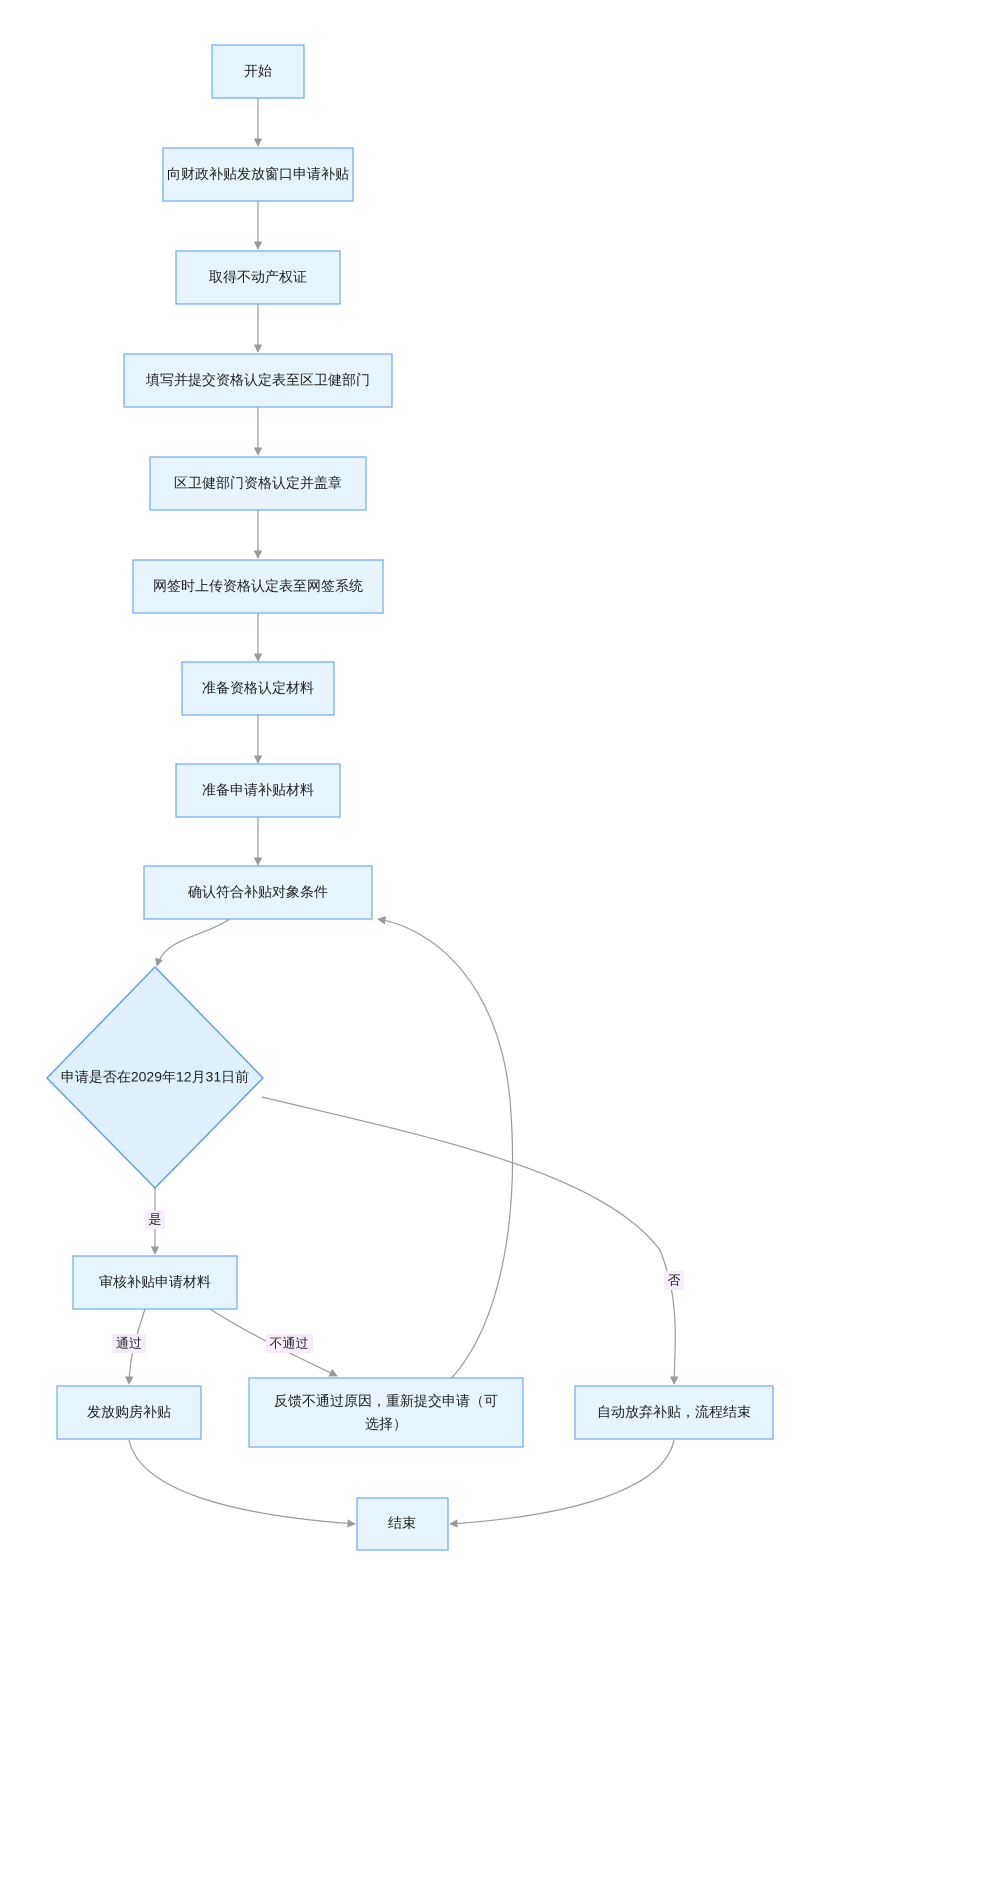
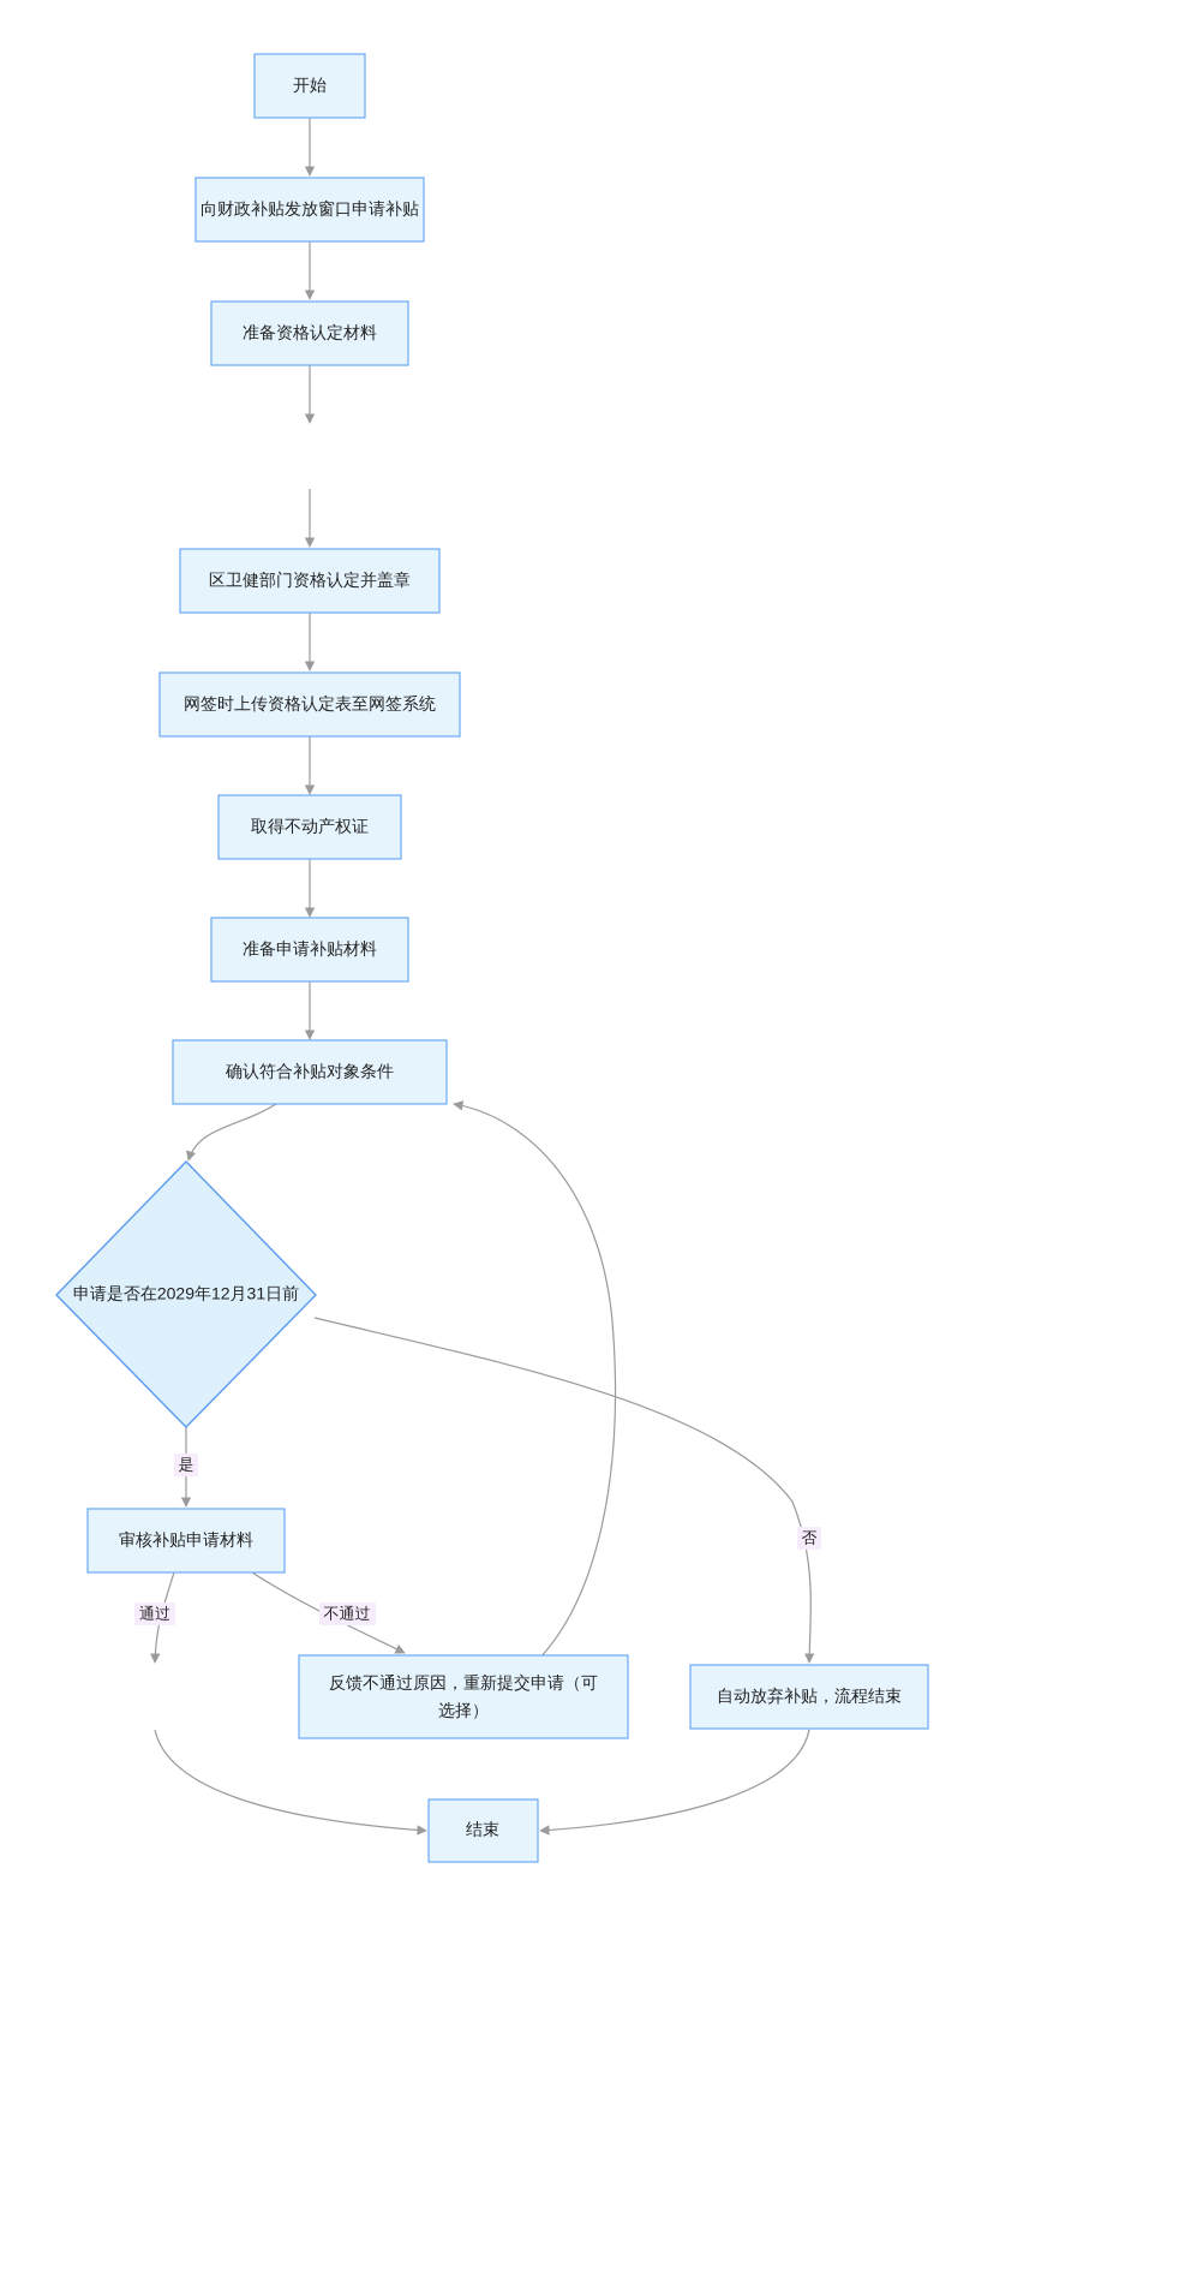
  是
  否
  通过
  不通过
  开始
  向财政补贴发放窗口申请补贴
- 取得不动产权证
+ 准备资格认定材料
- 填写并提交资格认定表至区卫健部门
  区卫健部门资格认定并盖章
  网签时上传资格认定表至网签系统
- 准备资格认定材料
+ 取得不动产权证
  准备申请补贴材料
  确认符合补贴对象条件
  申请是否在2029年12月31日前
  审核补贴申请材料
- 发放购房补贴
  反馈不通过原因，重新提交申请（可
  选择）
  自动放弃补贴，流程结束
  结束
